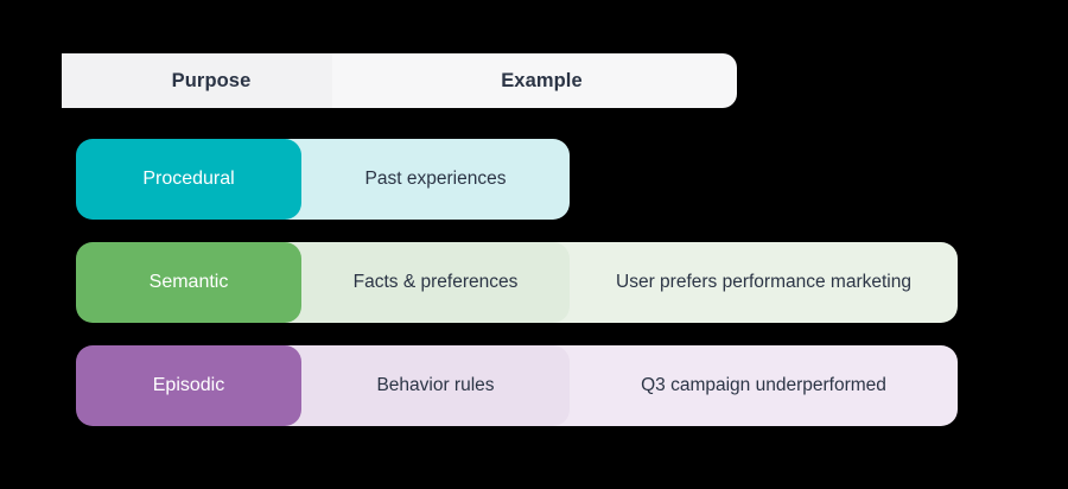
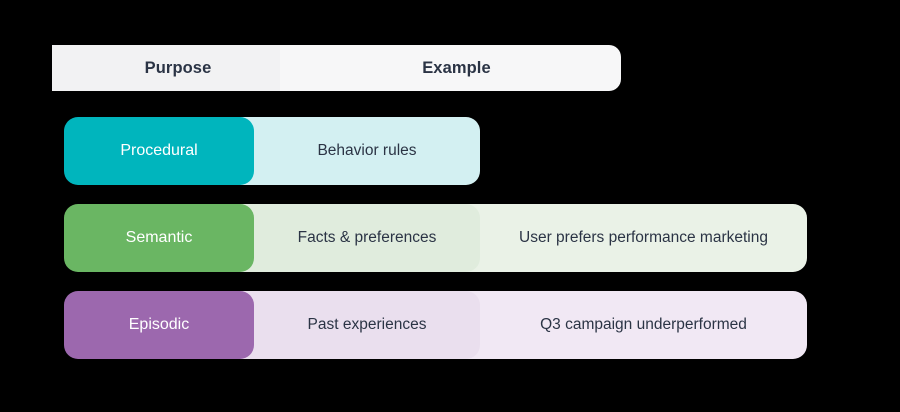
  Purpose
  Example
  Procedural
- Past experiences
+ Behavior rules
  Semantic
  Facts & preferences
  User prefers performance marketing
  Episodic
- Behavior rules
+ Past experiences
  Q3 campaign underperformed
